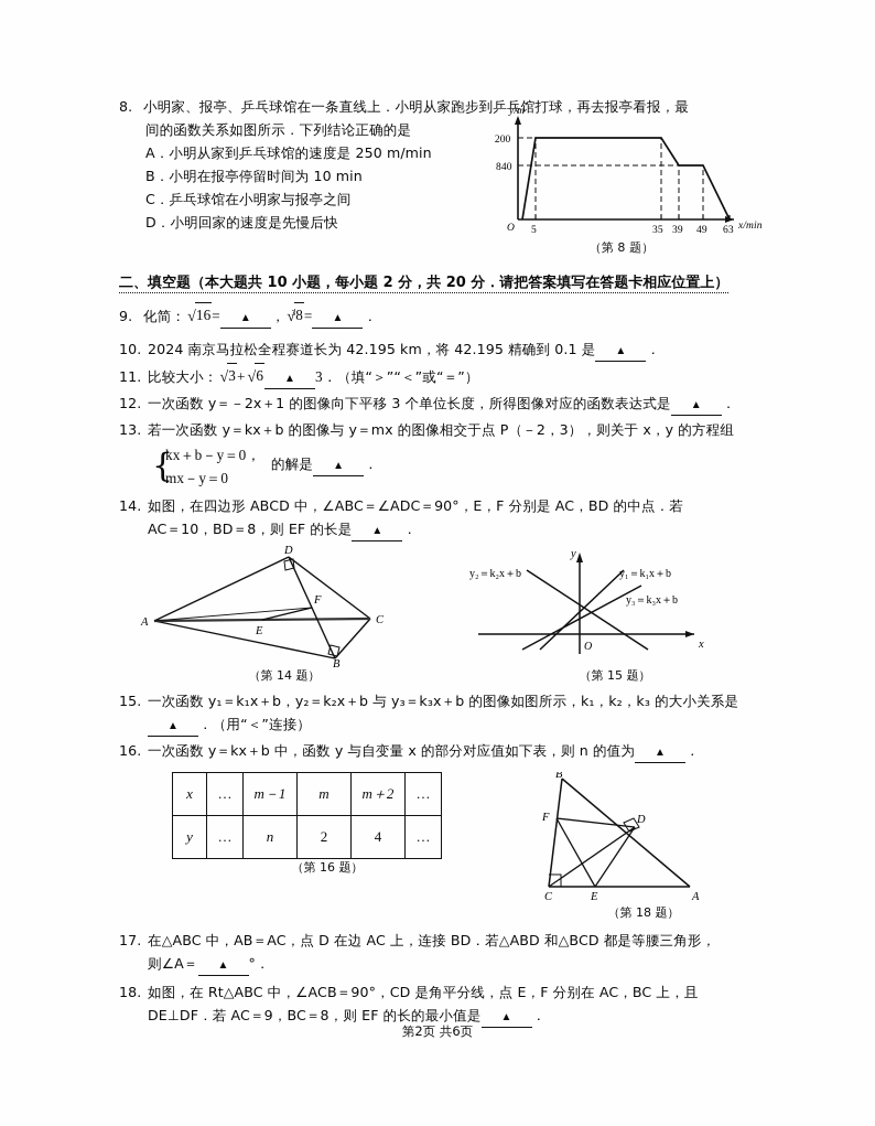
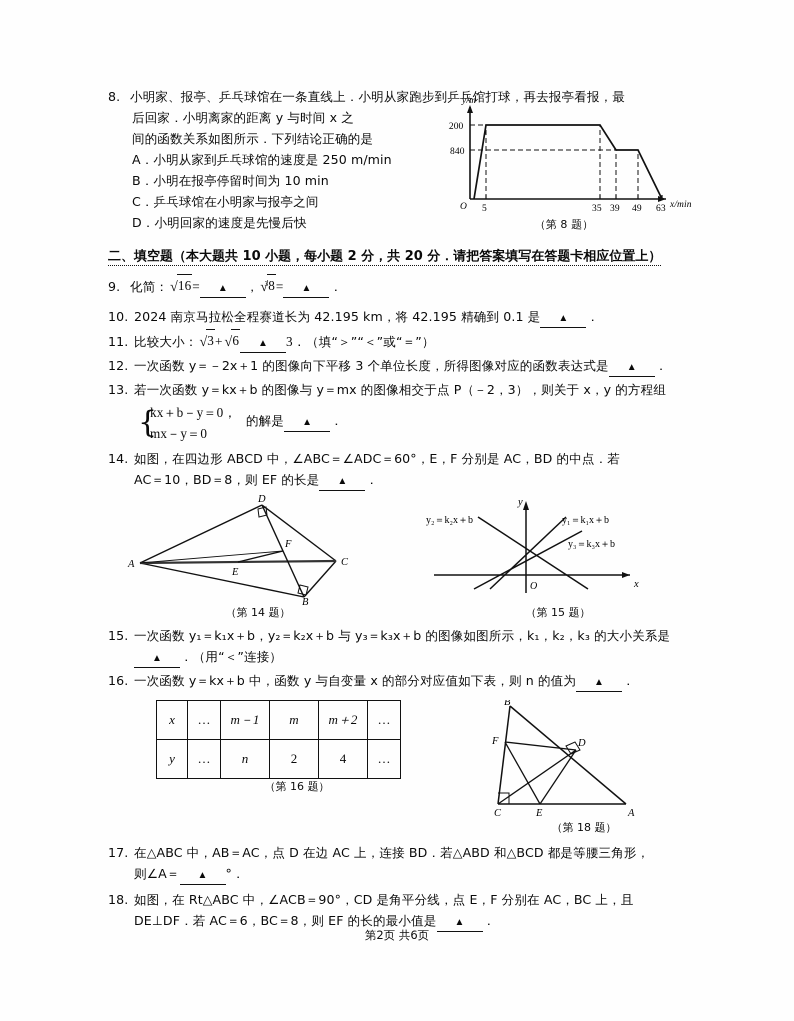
  8. 小明家、报亭、乒乓球馆在一条直线上．小明从家跑步到乒乓馆打球，再去报亭看报，最
+ 后回家．小明离家的距离 y 与时间 x 之
  间的函数关系如图所示．下列结论正确的是
  A．小明从家到乒乓球馆的速度是 250 m/min
  B．小明在报亭停留时间为 10 min
  C．乒乓球馆在小明家与报亭之间
  D．小明回家的速度是先慢后快
  y/m
  x/min
  O
  200
  840
  5
  35
  39
  49
  63
  （第 8 题）
  二、填空题（本大题共 10 小题，每小题 2 分，共 20 分．请把答案填写在答题卡相应位置上）
  9. 化简： √16= ▲ ， 3√8= ▲ ．
  10. 2024 南京马拉松全程赛道长为 42.195 km，将 42.195 精确到 0.1 是 ▲ ．
  11. 比较大小： √3+ √6 ▲ 3．（填“＞”“＜”或“＝”）
  12. 一次函数 y＝－2x＋1 的图像向下平移 3 个单位长度，所得图像对应的函数表达式是 ▲ ．
  13. 若一次函数 y＝kx＋b 的图像与 y＝mx 的图像相交于点 P（－2，3），则关于 x，y 的方程组
  {
  kx＋b－y＝0，
  mx－y＝0 的解是 ▲ ．
- 14. 如图，在四边形 ABCD 中，∠ABC＝∠ADC＝90°，E，F 分别是 AC，BD 的中点．若
+ 14. 如图，在四边形 ABCD 中，∠ABC＝∠ADC＝60°，E，F 分别是 AC，BD 的中点．若
  AC＝10，BD＝8，则 EF 的长是 ▲ ．
  A
  B
  C
  D
  E
  F
  （第 14 题）
  y
  x
  O
  y₂＝k₂x＋b
  y₁＝k₁x＋b
  y₃＝k₃x＋b
  （第 15 题）
  15. 一次函数 y₁＝k₁x＋b，y₂＝k₂x＋b 与 y₃＝k₃x＋b 的图像如图所示，k₁，k₂，k₃ 的大小关系是
  ▲ ．（用“＜”连接）
  16. 一次函数 y＝kx＋b 中，函数 y 与自变量 x 的部分对应值如下表，则 n 的值为 ▲ ．
  x	…	m－1	m	m＋2	…
  y	…	n	2	4	…
  （第 16 题）
  B
  C
  A
  D
  F
  E
  （第 18 题）
  17. 在△ABC 中，AB＝AC，点 D 在边 AC 上，连接 BD．若△ABD 和△BCD 都是等腰三角形，
  则∠A＝ ▲ °．
  18. 如图，在 Rt△ABC 中，∠ACB＝90°，CD 是角平分线，点 E，F 分别在 AC，BC 上，且
- DE⊥DF．若 AC＝9，BC＝8，则 EF 的长的最小值是 ▲ ．
+ DE⊥DF．若 AC＝6，BC＝8，则 EF 的长的最小值是 ▲ ．
  第2页 共6页
